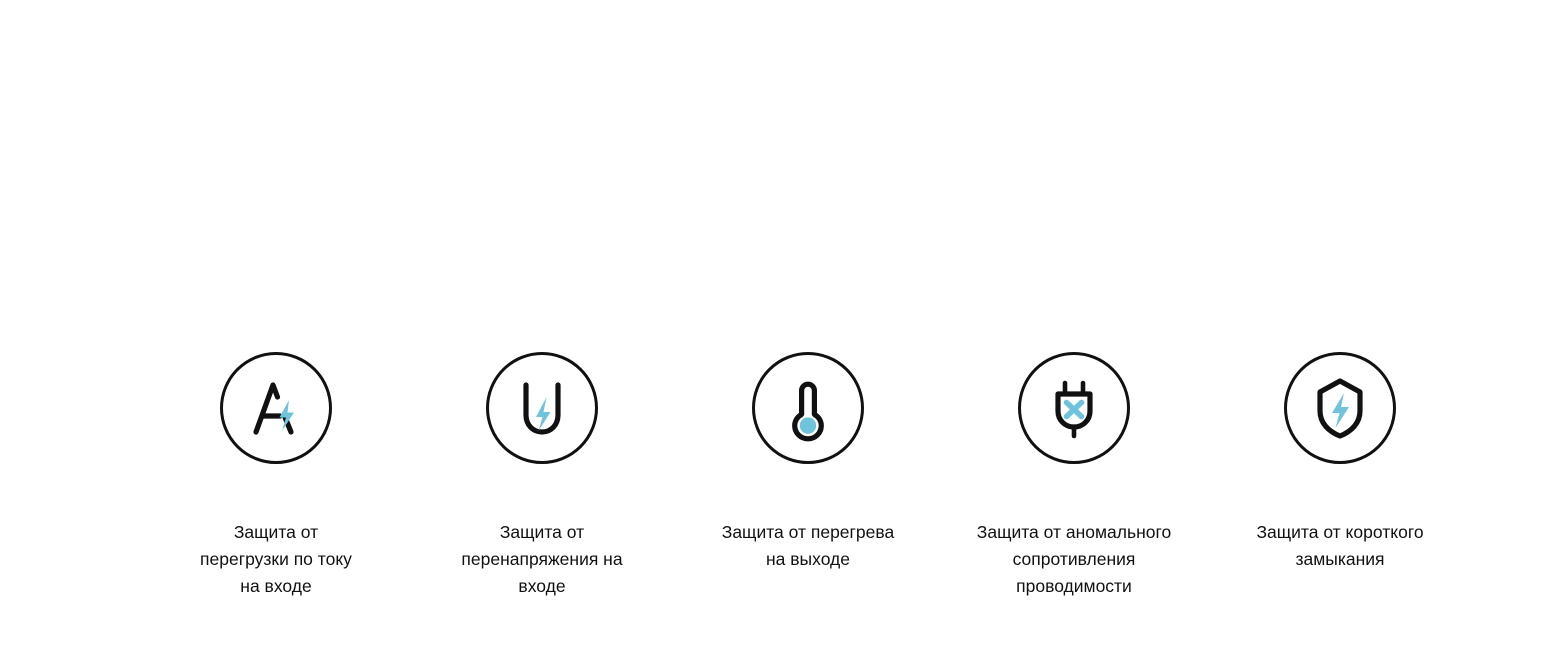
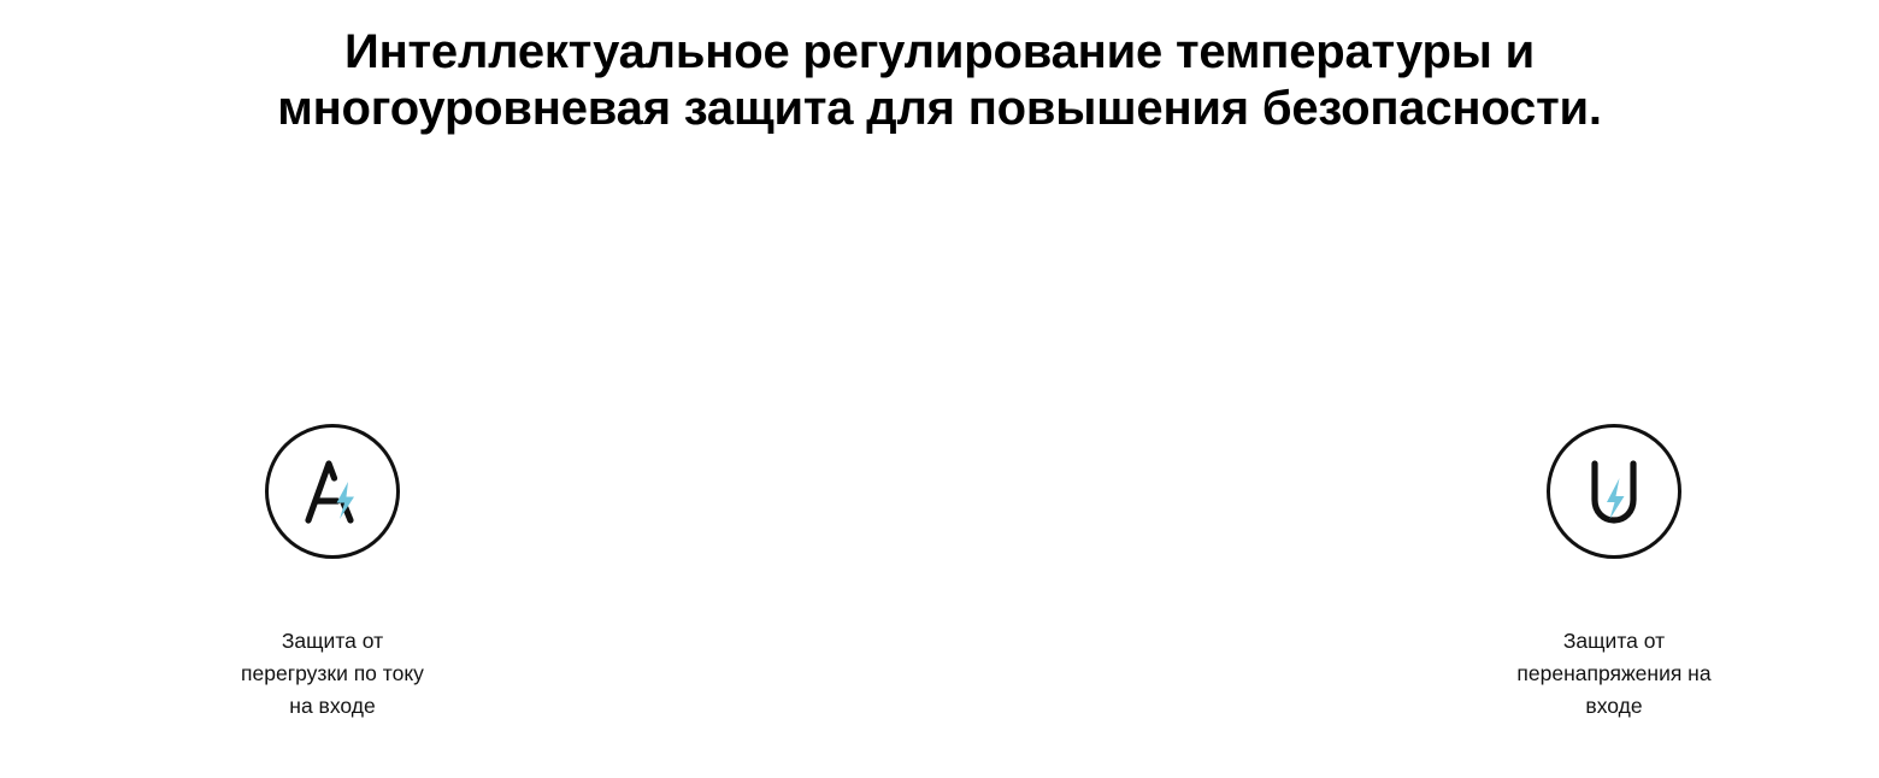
+ Интеллектуальное регулирование температуры и многоуровневая защита для повышения безопасности.
  Защита от
  перегрузки по току
  на входе
  Защита от
  перенапряжения на
  входе
- Защита от перегрева
- на выходе
- Защита от аномального
- сопротивления
- проводимости
- Защита от короткого
- замыкания
